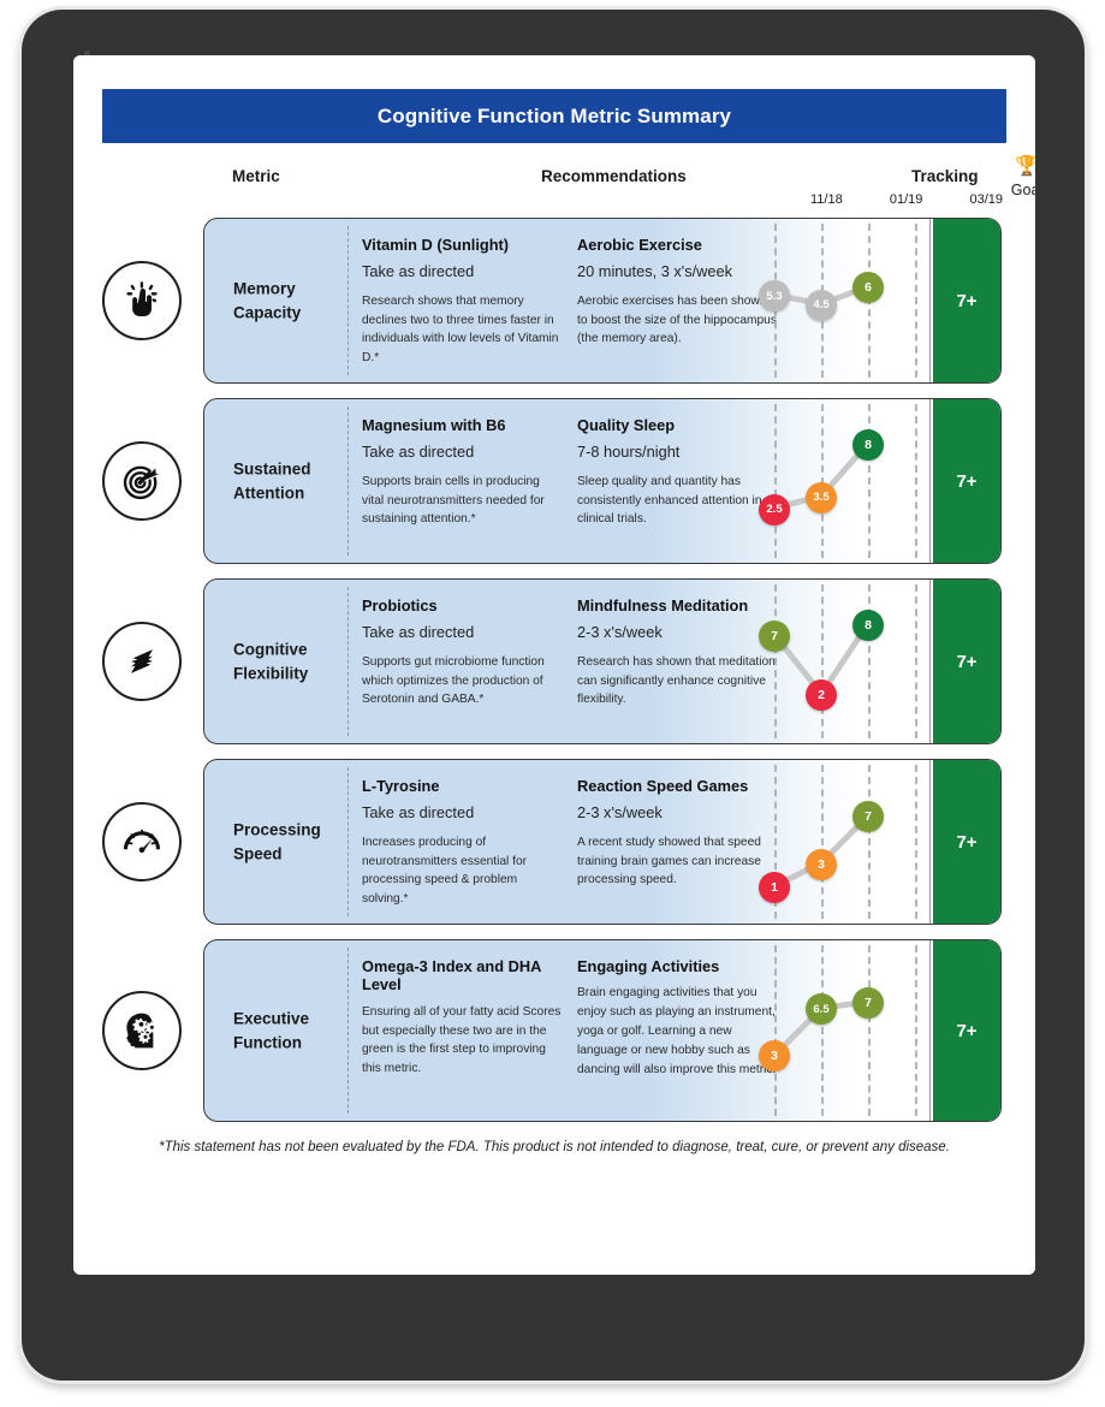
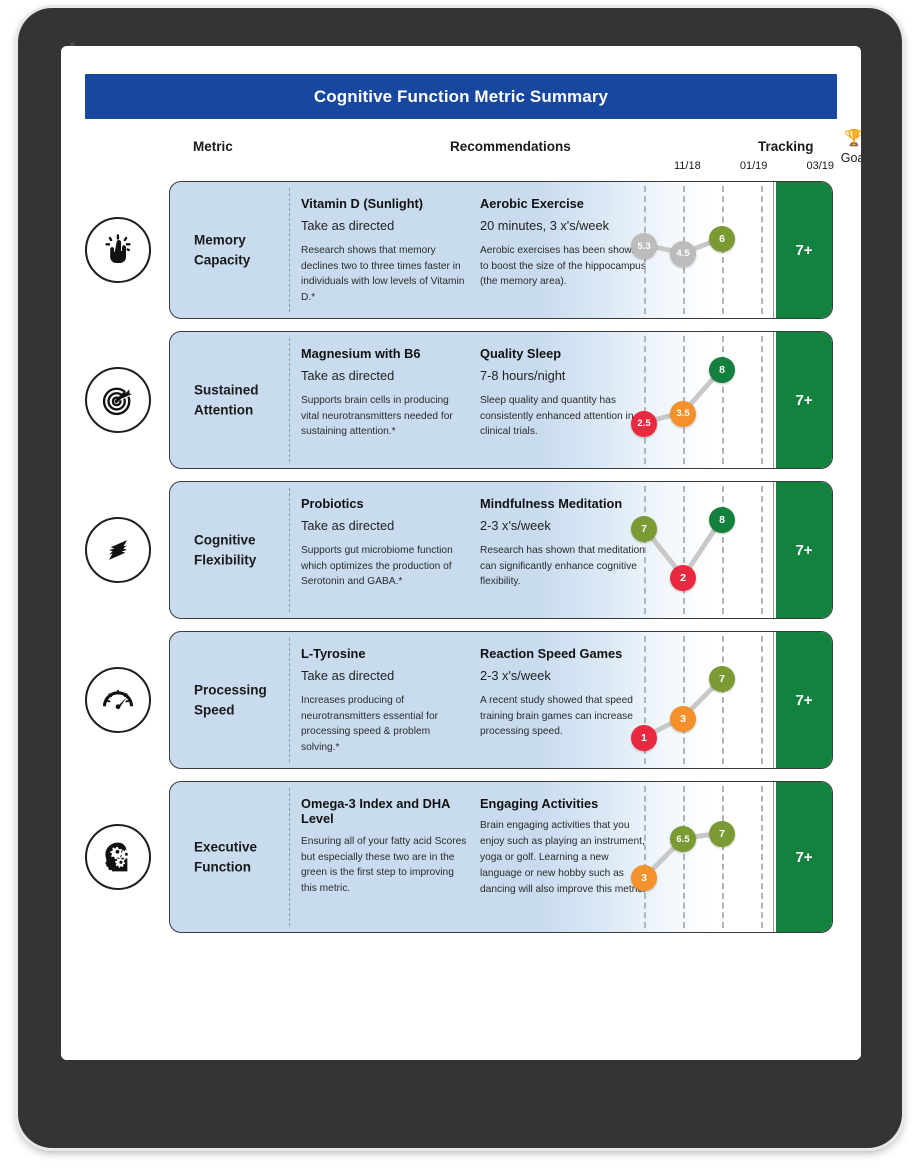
  Cognitive Function Metric Summary
  Metric
  Recommendations
  Tracking
  11/18
  01/19
  03/19
  🏆
  Goa
  Memory Capacity
  Vitamin D (Sunlight)
  Take as directed
  Research shows that memory declines two to three times faster in individuals with low levels of Vitamin D.*
  Aerobic Exercise
  20 minutes, 3 x's/week
  Aerobic exercises has been show to boost the size of the hippocampus (the memory area).
  5.3
  4.5
  6
  7+
  Sustained Attention
  Magnesium with B6
  Take as directed
  Supports brain cells in producing vital neurotransmitters needed for sustaining attention.*
  Quality Sleep
  7-8 hours/night
  Sleep quality and quantity has consistently enhanced attention in clinical trials.
  2.5
  3.5
  8
  7+
  Cognitive Flexibility
  Probiotics
  Take as directed
  Supports gut microbiome function which optimizes the production of Serotonin and GABA.*
  Mindfulness Meditation
  2-3 x's/week
  Research has shown that meditation can significantly enhance cognitive flexibility.
  7
  2
  8
  7+
  Processing Speed
  L-Tyrosine
  Take as directed
  Increases producing of neurotransmitters essential for processing speed & problem solving.*
  Reaction Speed Games
  2-3 x's/week
  A recent study showed that speed training brain games can increase processing speed.
  1
  3
  7
  7+
  Executive Function
  Omega-3 Index and DHA Level
  Ensuring all of your fatty acid Scores but especially these two are in the green is the first step to improving this metric.
  Engaging Activities
  Brain engaging activities that you enjoy such as playing an instrument, yoga or golf. Learning a new language or new hobby such as dancing will also improve this metr
  3
  6.5
  7
  7+
- *This statement has not been evaluated by the FDA. This product is not intended to diagnose, treat, cure, or prevent any disease.
